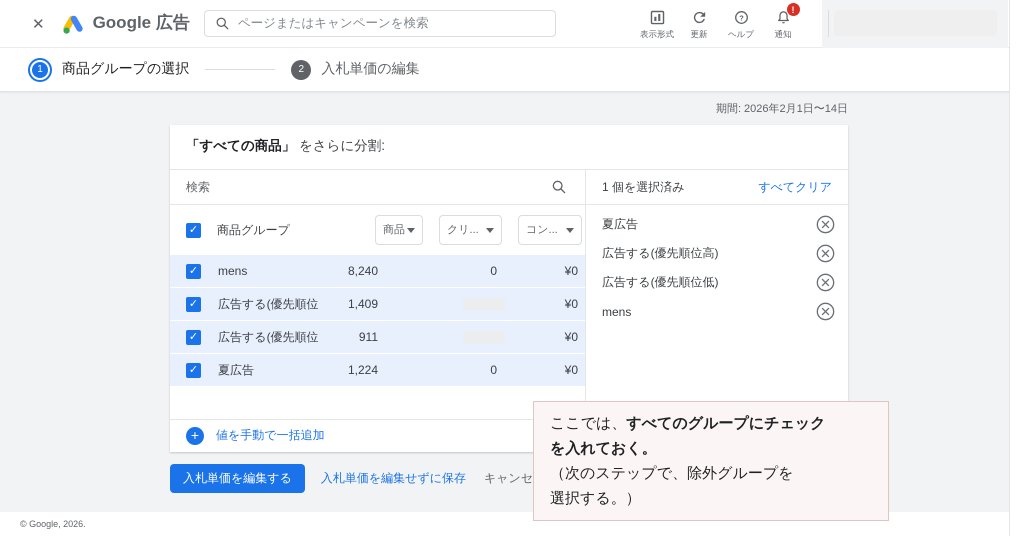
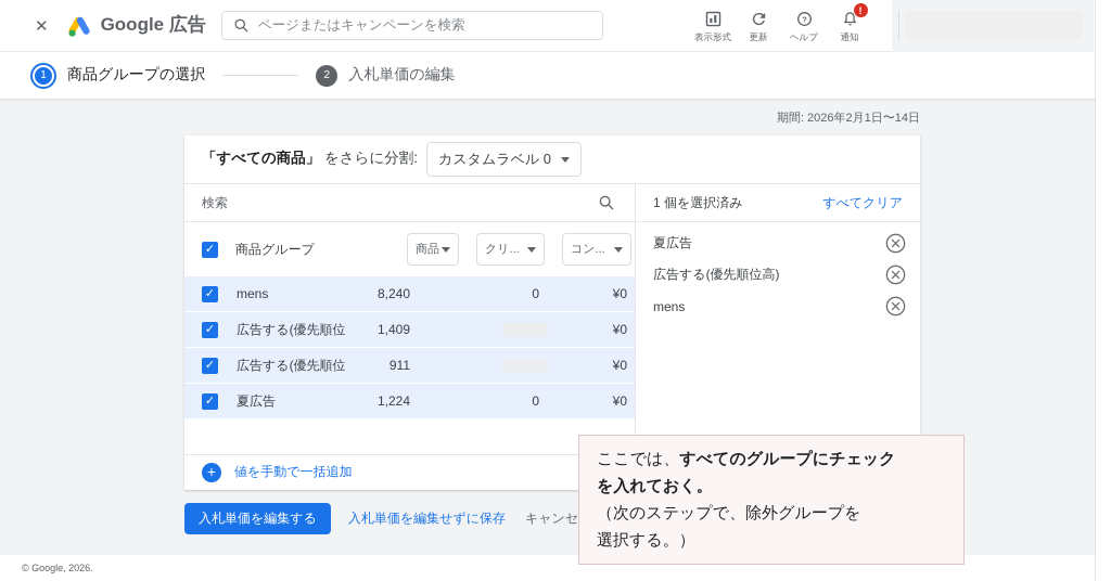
  ✕
  Google 広告
  ページまたはキャンペーンを検索
  表示形式
  更新
  ?
  ヘルプ
  !
  通知
  1
  商品グループの選択
  2
  入札単価の編集
  期間: 2026年2月1日〜14日
  「すべての商品」 をさらに分割:
+ カスタムラベル 0
  検索
  ✓
  商品グループ
  商品
  クリ...
  コン...
  ✓
  mens
  8,240
  0
  ¥0
  ✓
  広告する(優先順位
  1,409
  ¥0
  ✓
  広告する(優先順位
  911
  ¥0
  ✓
  夏広告
  1,224
  0
  ¥0
  +
  値を手動で一括追加
  1 個を選択済み
  すべてクリア
  夏広告
  広告する(優先順位高)
- 広告する(優先順位低)
  mens
  入札単価を編集する
  入札単価を編集せずに保存
  キャンセ
  ここでは、すべてのグループにチェック
  を入れておく。
  （次のステップで、除外グループを
  選択する。）
  © Google, 2026.
